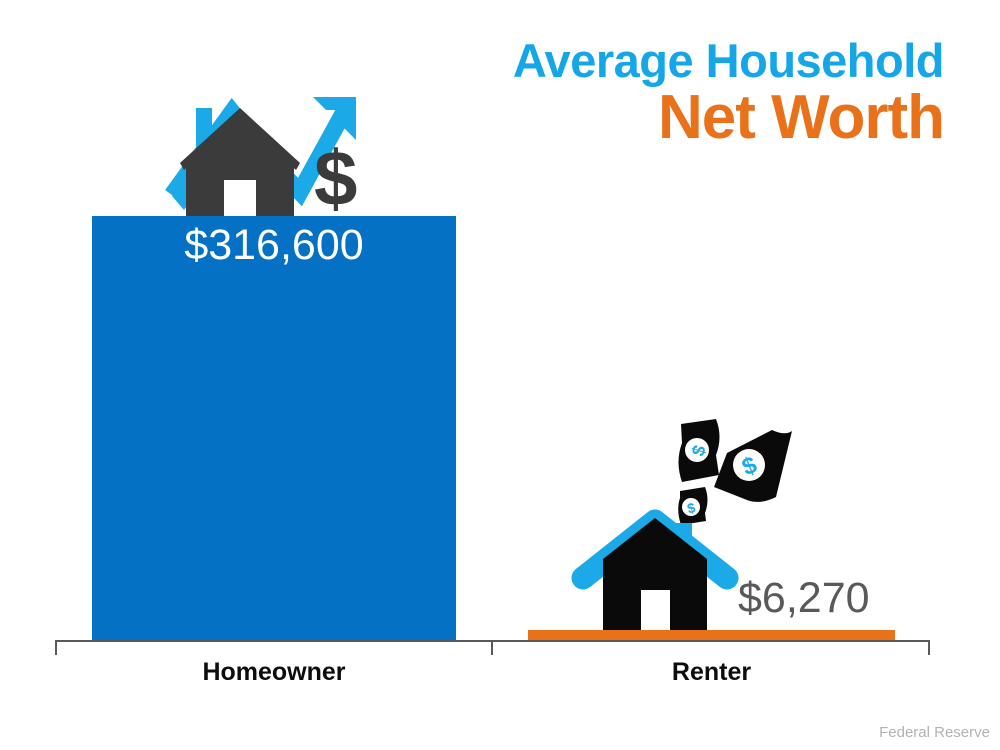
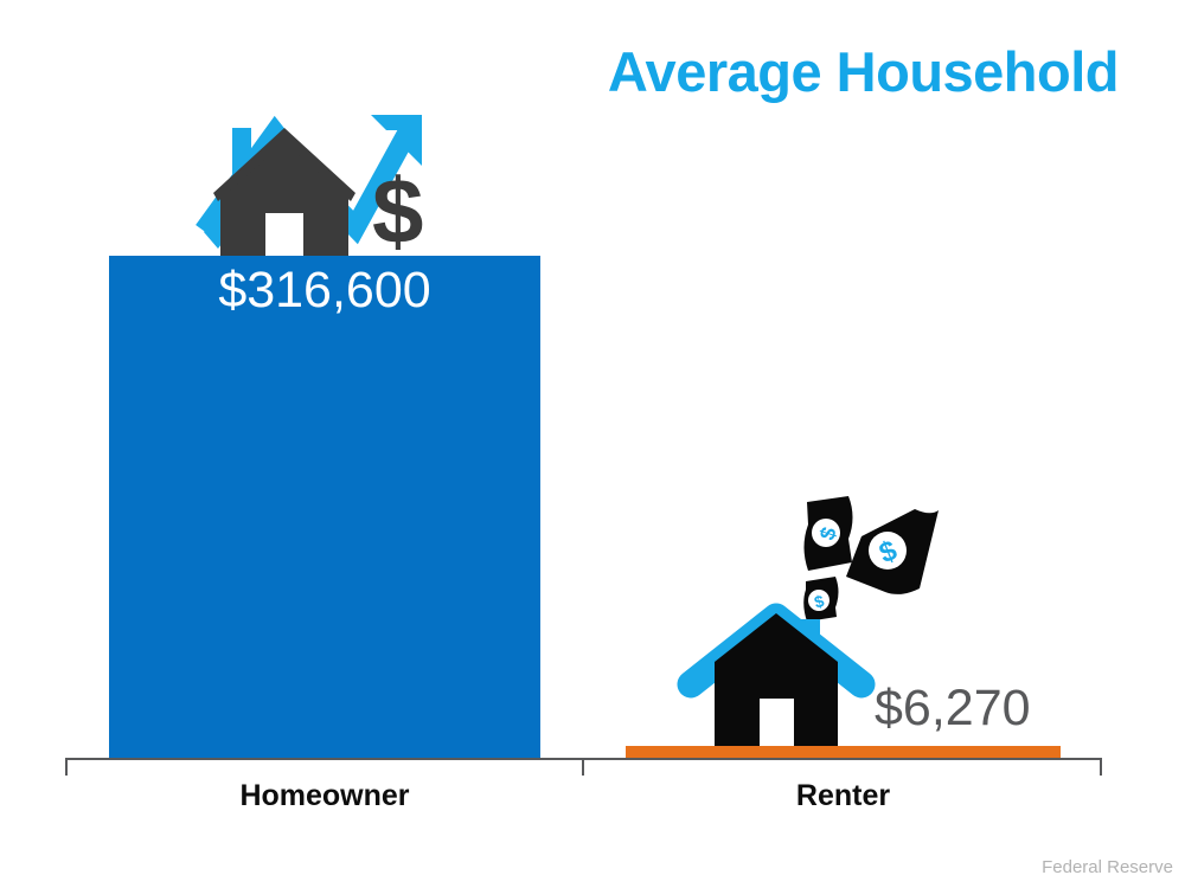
  Average Household
- Net Worth
  $316,600
  $6,270
  Homeowner
  Renter
  $
  Federal Reserve
